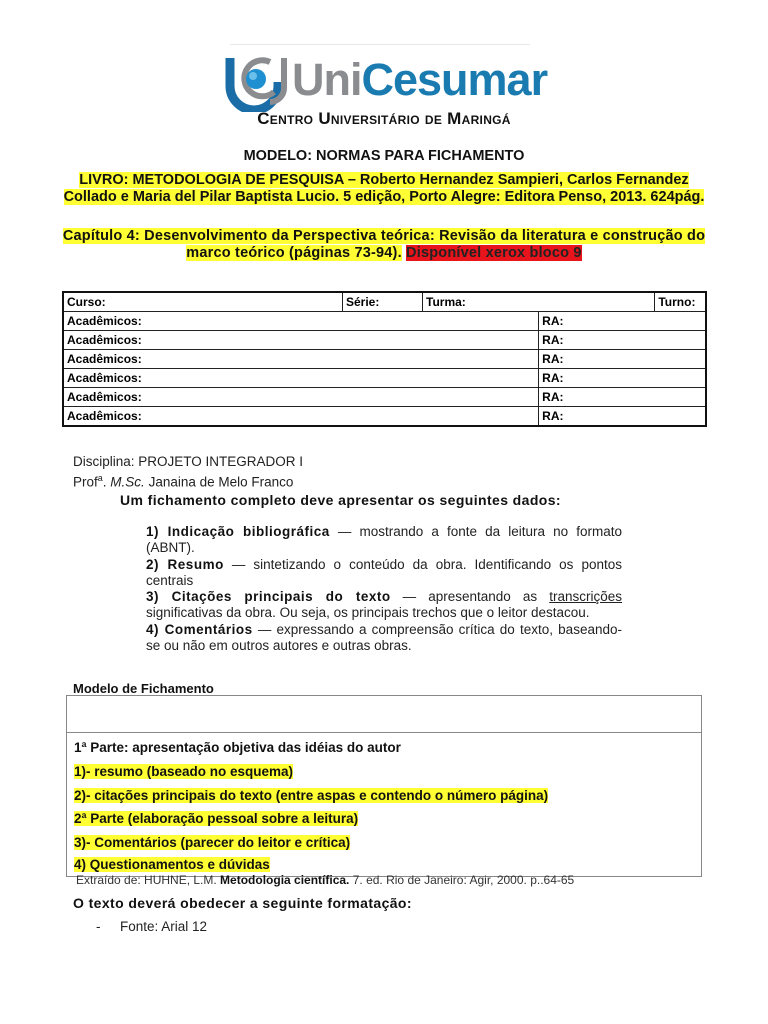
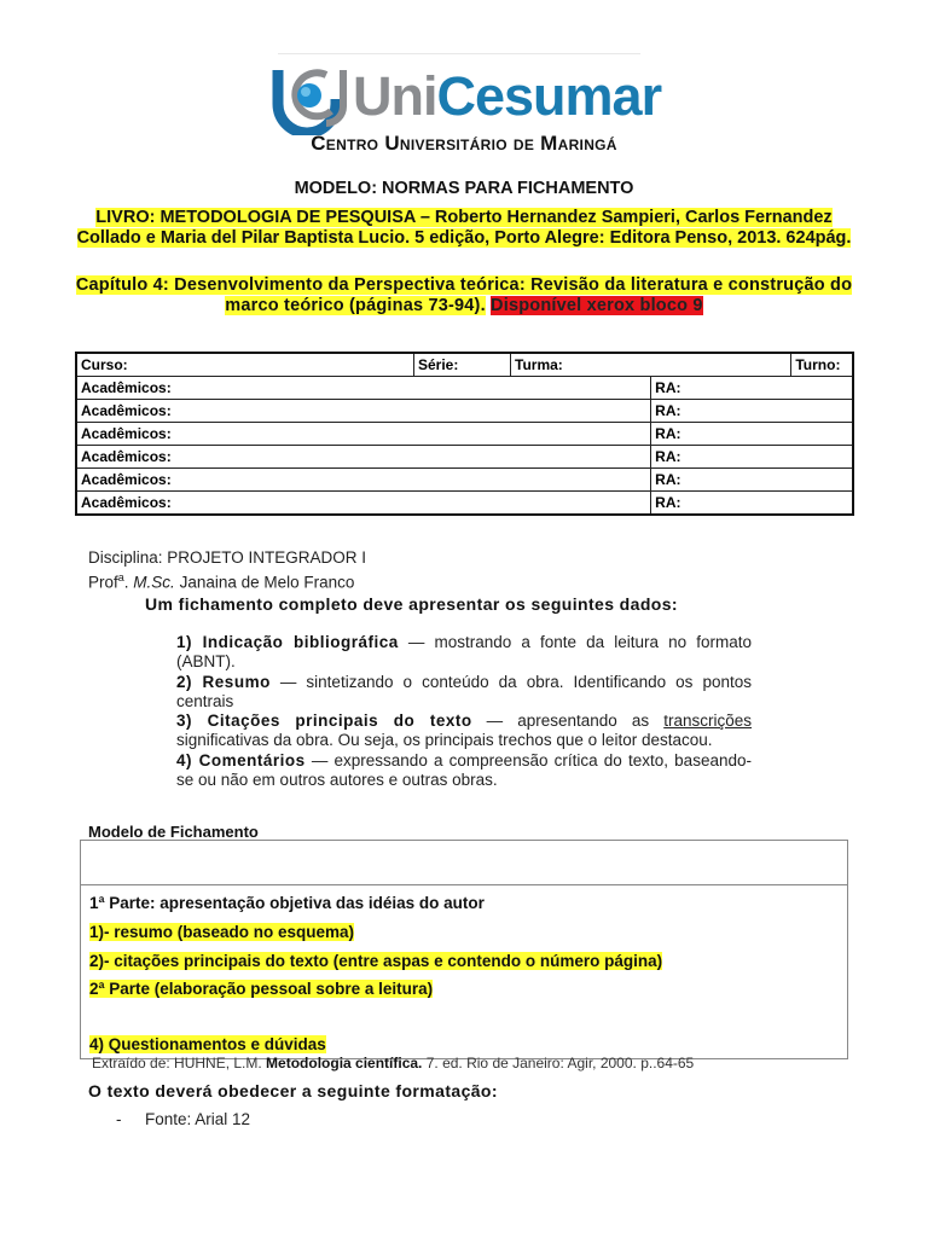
  UniCesumar
  Centro Universitário de Maringá
  MODELO: NORMAS PARA FICHAMENTO
  LIVRO: METODOLOGIA DE PESQUISA – Roberto Hernandez Sampieri, Carlos Fernandez Collado e Maria del Pilar Baptista Lucio. 5 edição, Porto Alegre: Editora Penso, 2013. 624pág.
  Capítulo 4: Desenvolvimento da Perspectiva teórica: Revisão da literatura e construção do marco teórico (páginas 73-94). Disponível xerox bloco 9
  Curso:	Série:	Turma:	Turno:
  Acadêmicos:	RA:
  Acadêmicos:	RA:
  Acadêmicos:	RA:
  Acadêmicos:	RA:
  Acadêmicos:	RA:
  Acadêmicos:	RA:
  Disciplina: PROJETO INTEGRADOR I
  Profa. M.Sc. Janaina de Melo Franco
  Um fichamento completo deve apresentar os seguintes dados:
  1) Indicação bibliográfica — mostrando a fonte da leitura no formato (ABNT).
  2) Resumo — sintetizando o conteúdo da obra. Identificando os pontos centrais
  3) Citações principais do texto — apresentando as transcrições significativas da obra. Ou seja, os principais trechos que o leitor destacou.
  4) Comentários — expressando a compreensão crítica do texto, baseando-se ou não em outros autores e outras obras.
  Modelo de Fichamento
  1ª Parte: apresentação objetiva das idéias do autor
  1)- resumo (baseado no esquema)
  2)- citações principais do texto (entre aspas e contendo o número página)
  2ª Parte (elaboração pessoal sobre a leitura)
- 3)- Comentários (parecer do leitor e crítica)
  4) Questionamentos e dúvidas
  Extraído de: HUHNE, L.M. Metodologia científica. 7. ed. Rio de Janeiro: Agir, 2000. p..64-65
  O texto deverá obedecer a seguinte formatação:
  - Fonte: Arial 12
